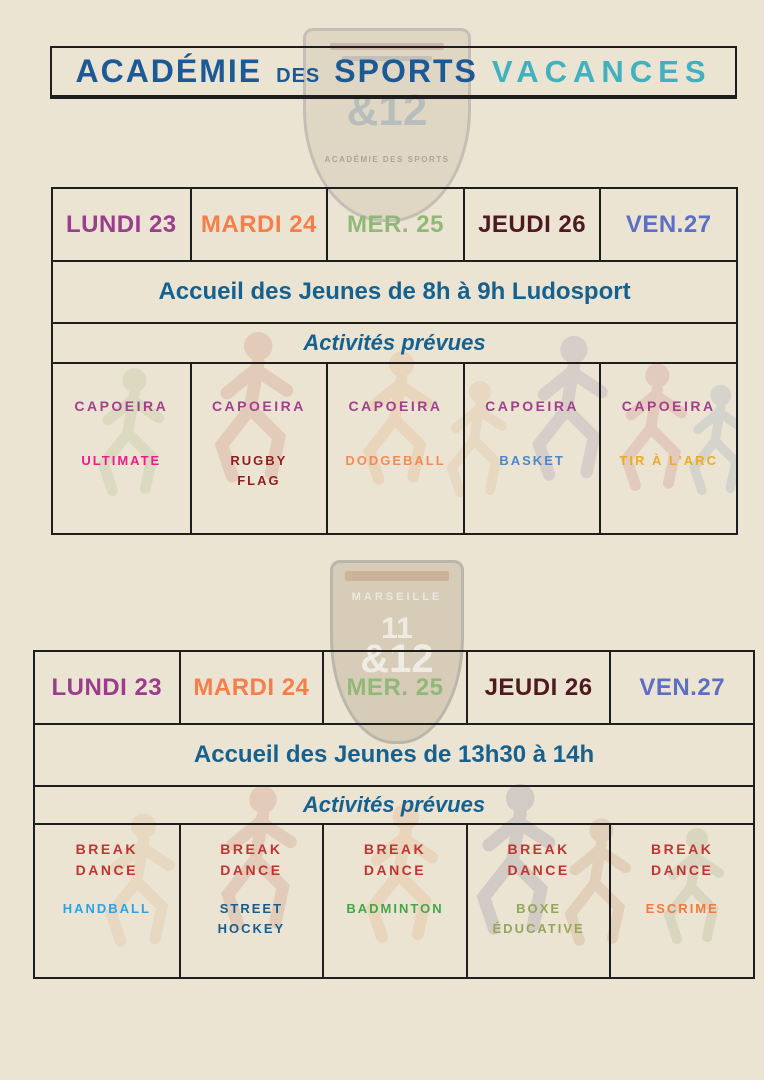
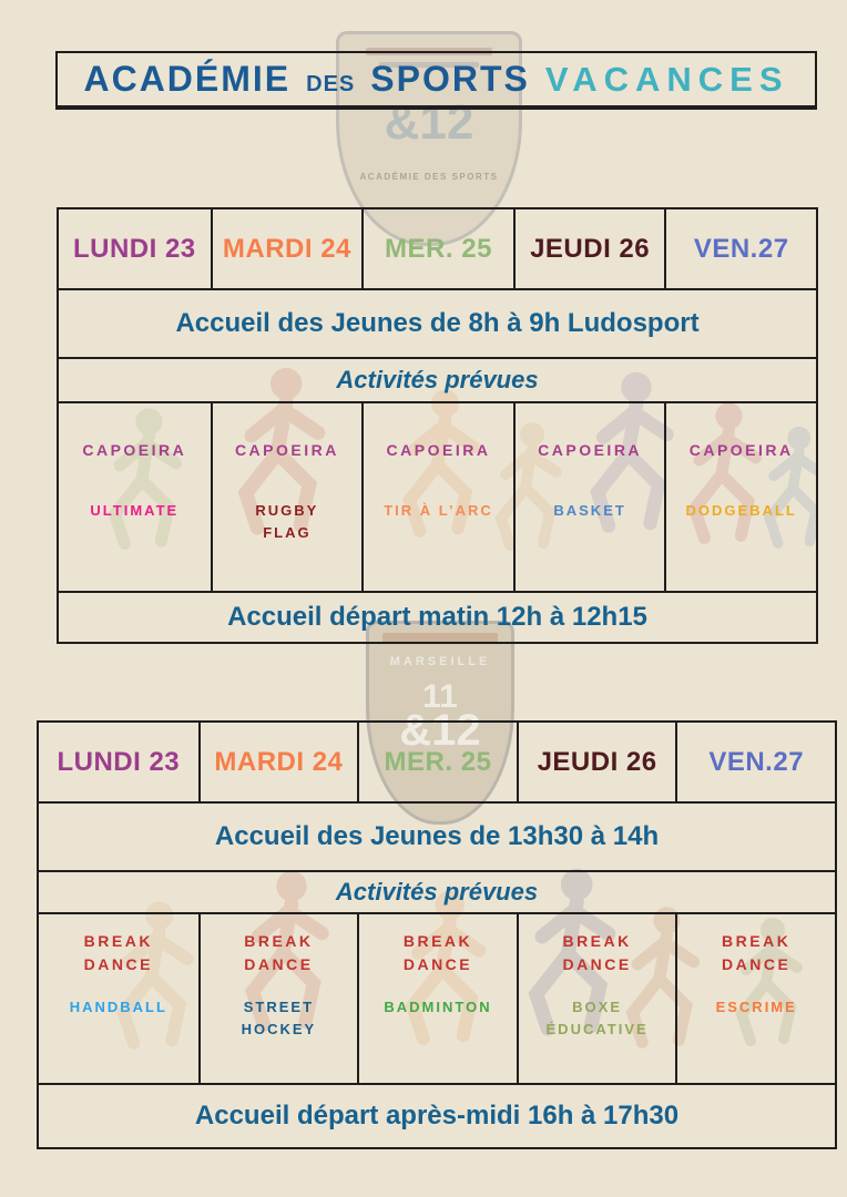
  &12
  ACADÉMIE DES SPORTS
  MARSEILLE
  11
  &12
  ACADÉMIE
  DES
  SPORTS
  VACANCES
  LUNDI 23
  MARDI 24
  MER. 25
  JEUDI 26
  VEN.27
  Accueil des Jeunes de 8h à 9h Ludosport
  Activités prévues
  CAPOEIRA
  ULTIMATE
  CAPOEIRA
  RUGBY
  FLAG
  CAPOEIRA
- DODGEBALL
+ TIR À L’ARC
  CAPOEIRA
  BASKET
  CAPOEIRA
- TIR À L’ARC
+ DODGEBALL
+ Accueil départ matin 12h à 12h15
  LUNDI 23
  MARDI 24
  MER. 25
  JEUDI 26
  VEN.27
  Accueil des Jeunes de 13h30 à 14h
  Activités prévues
  BREAK
  DANCE
  HANDBALL
  BREAK
  DANCE
  STREET
  HOCKEY
  BREAK
  DANCE
  BADMINTON
  BREAK
  DANCE
  BOXE
  ÉDUCATIVE
  BREAK
  DANCE
  ESCRIME
+ Accueil départ après-midi 16h à 17h30
